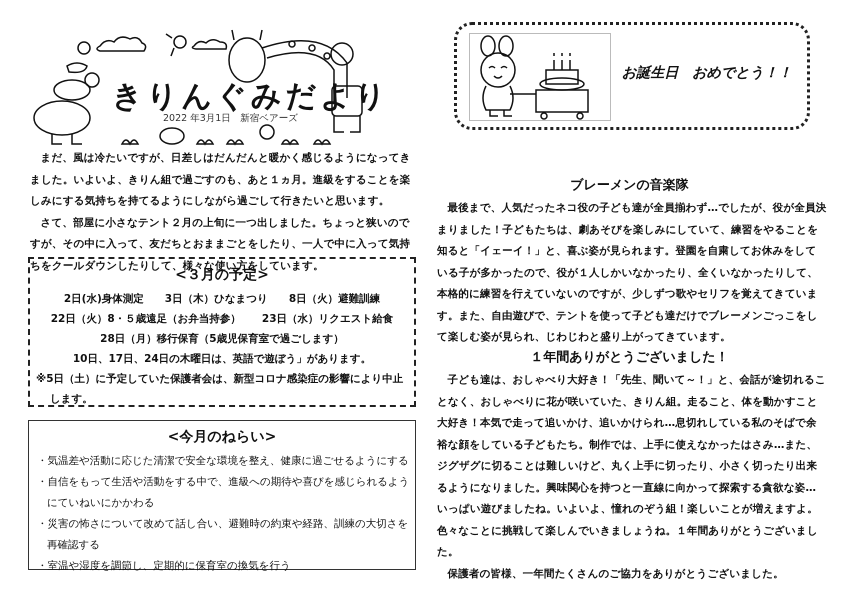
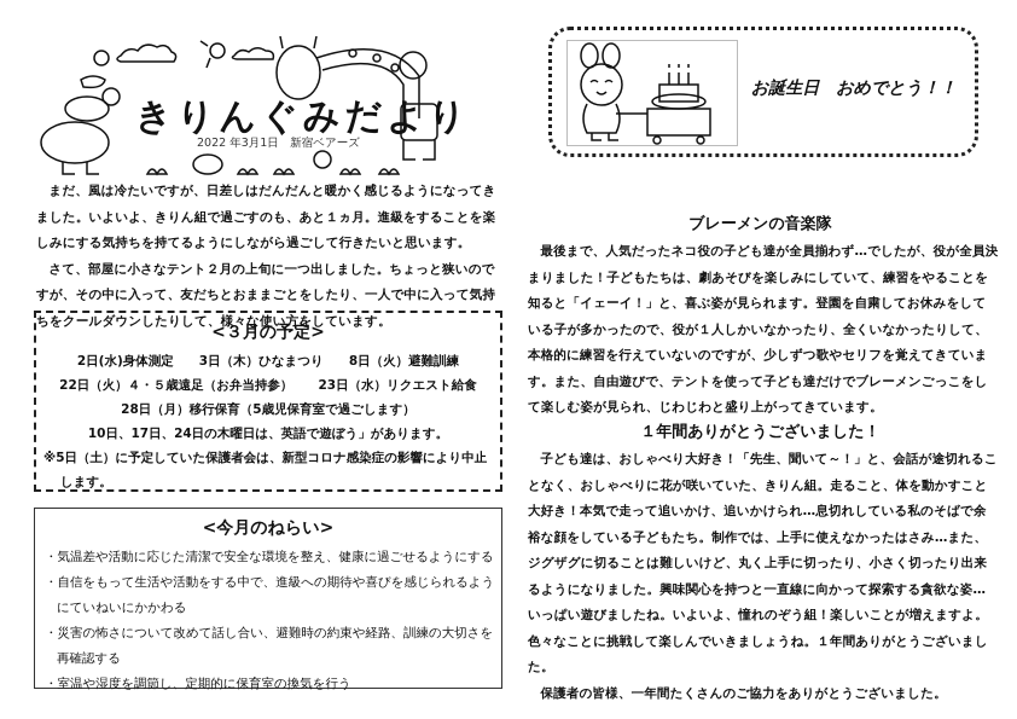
  きりんぐみだより
  2022 年3月1日 新宿ベアーズ
  まだ、風は冷たいですが、日差しはだんだんと暖かく感じるようになってきました。いよいよ、きりん組で過ごすのも、あと１ヵ月。進級をすることを楽しみにする気持ちを持てるようにしながら過ごして行きたいと思います。
  さて、部屋に小さなテント２月の上旬に一つ出しました。ちょっと狭いのですが、その中に入って、友だちとおままごとをしたり、一人で中に入って気持ちをクールダウンしたりして、様々な使い方をしています。
  <３月の予定>
  2日(水)身体測定 3日（木）ひなまつり 8日（火）避難訓練
- 22日（火）8・５歳遠足（お弁当持参） 23日（水）リクエスト給食
+ 22日（火）４・５歳遠足（お弁当持参） 23日（水）リクエスト給食
  28日（月）移行保育（5歳児保育室で過ごします）
  10日、17日、24日の木曜日は、英語で遊ぼう」があります。
  ※5日（土）に予定していた保護者会は、新型コロナ感染症の影響により中止
  します。
  <今月のねらい>
  ・気温差や活動に応じた清潔で安全な環境を整え、健康に過ごせるようにする
  ・自信をもって生活や活動をする中で、進級への期待や喜びを感じられるようにていねいにかかわる
  ・災害の怖さについて改めて話し合い、避難時の約束や経路、訓練の大切さを再確認する
  ・室温や湿度を調節し、定期的に保育室の換気を行う
  お誕生日 おめでとう！！
  ブレーメンの音楽隊
  最後まで、人気だったネコ役の子ども達が全員揃わず…でしたが、役が全員決まりました！子どもたちは、劇あそびを楽しみにしていて、練習をやることを知ると「イェーイ！」と、喜ぶ姿が見られます。登園を自粛してお休みをしている子が多かったので、役が１人しかいなかったり、全くいなかったりして、本格的に練習を行えていないのですが、少しずつ歌やセリフを覚えてきています。また、自由遊びで、テントを使って子ども達だけでブレーメンごっこをして楽しむ姿が見られ、じわじわと盛り上がってきています。
  １年間ありがとうございました！
  子ども達は、おしゃべり大好き！「先生、聞いて～！」と、会話が途切れることなく、おしゃべりに花が咲いていた、きりん組。走ること、体を動かすこと大好き！本気で走って追いかけ、追いかけられ…息切れしている私のそばで余裕な顔をしている子どもたち。制作では、上手に使えなかったはさみ…また、ジグザグに切ることは難しいけど、丸く上手に切ったり、小さく切ったり出来るようになりました。興味関心を持つと一直線に向かって探索する貪欲な姿…いっぱい遊びましたね。いよいよ、憧れのぞう組！楽しいことが増えますよ。色々なことに挑戦して楽しんでいきましょうね。１年間ありがとうございました。
  保護者の皆様、一年間たくさんのご協力をありがとうございました。
